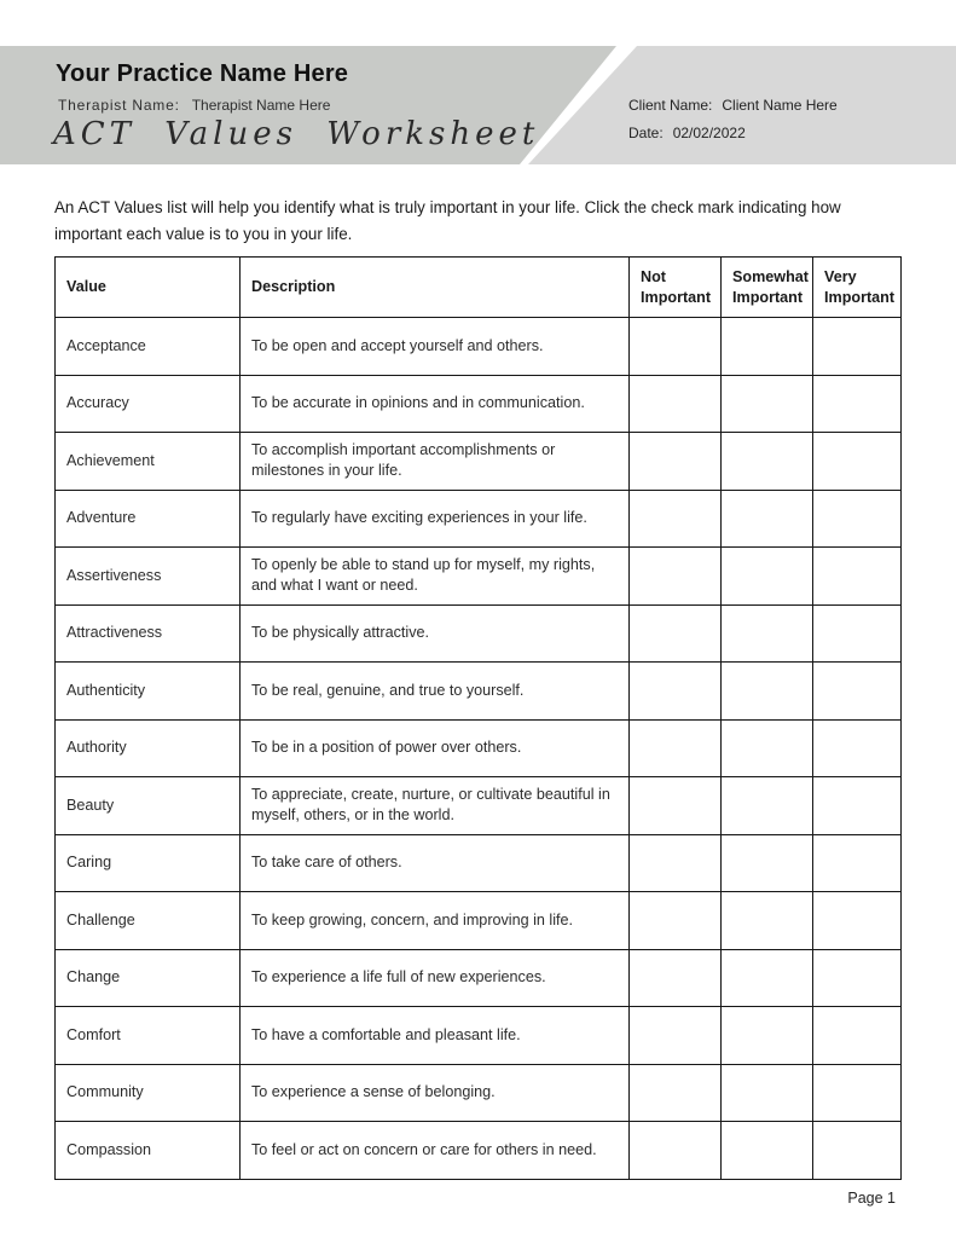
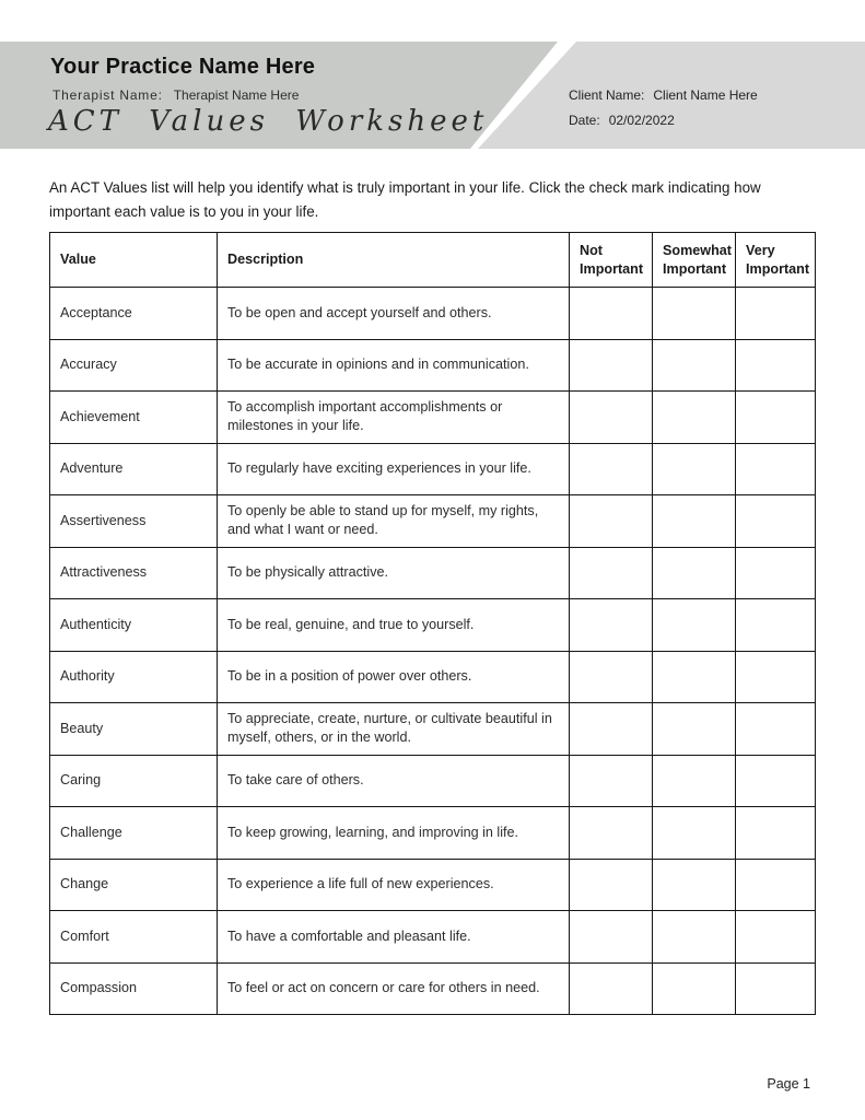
  Your Practice Name Here
  Therapist Name: Therapist Name Here
  ACT Values Worksheet
  Client Name: Client Name Here
  Date: 02/02/2022
  An ACT Values list will help you identify what is truly important in your life. Click the check mark indicating how important each value is to you in your life.
  Value	Description	Not Important	Somewhat Important	Very Important
  Acceptance	To be open and accept yourself and others.
  Accuracy	To be accurate in opinions and in communication.
  Achievement	To accomplish important accomplishments or milestones in your life.
  Adventure	To regularly have exciting experiences in your life.
  Assertiveness	To openly be able to stand up for myself, my rights, and what I want or need.
  Attractiveness	To be physically attractive.
  Authenticity	To be real, genuine, and true to yourself.
  Authority	To be in a position of power over others.
  Beauty	To appreciate, create, nurture, or cultivate beautiful in myself, others, or in the world.
  Caring	To take care of others.
- Challenge	To keep growing, concern, and improving in life.
+ Challenge	To keep growing, learning, and improving in life.
  Change	To experience a life full of new experiences.
  Comfort	To have a comfortable and pleasant life.
- Community	To experience a sense of belonging.
  Compassion	To feel or act on concern or care for others in need.
  Page 1
